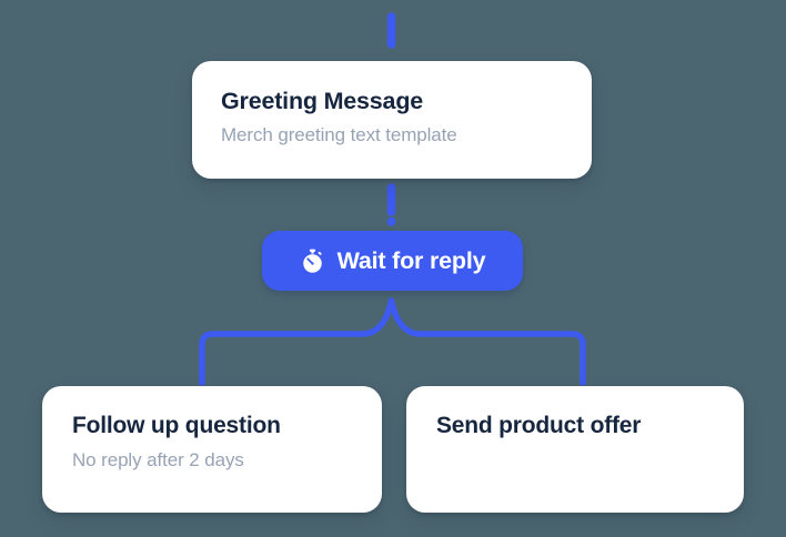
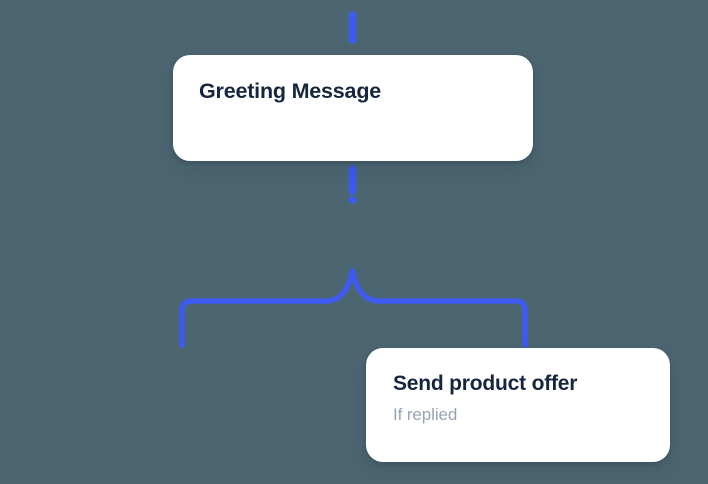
  Greeting Message
- Merch greeting text template
- Wait for reply
- Follow up question
- No reply after 2 days
  Send product offer
+ If replied
